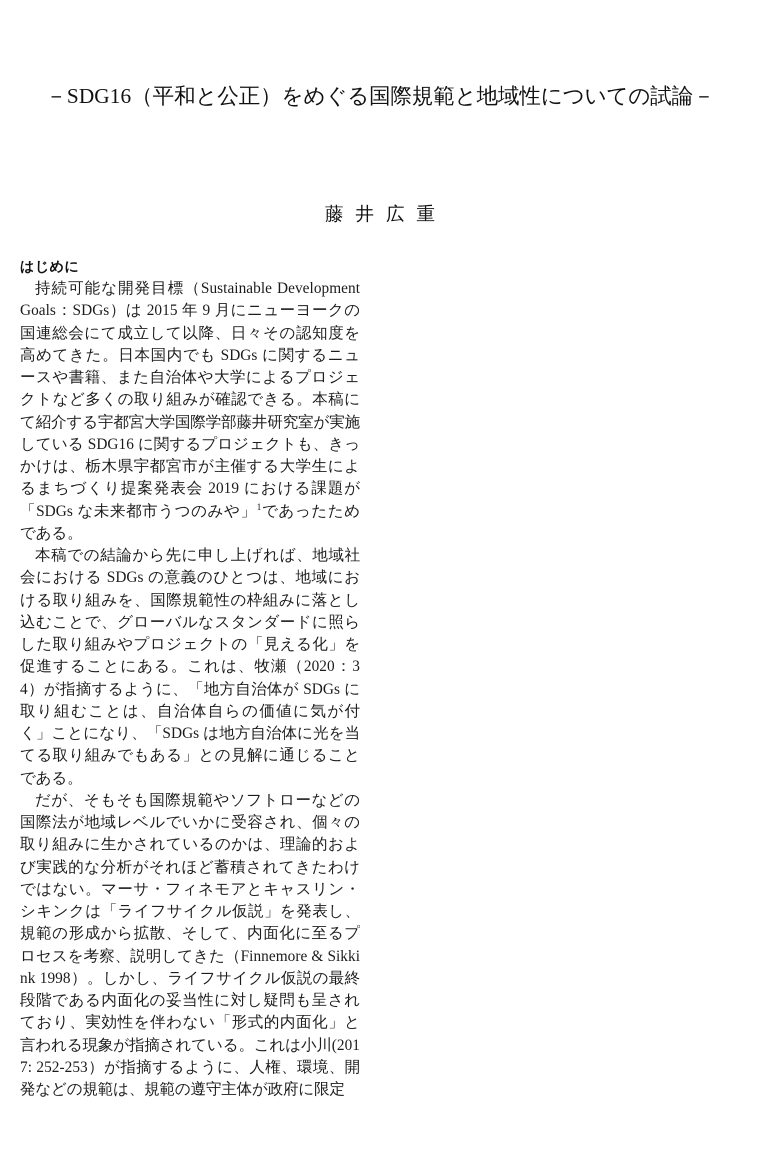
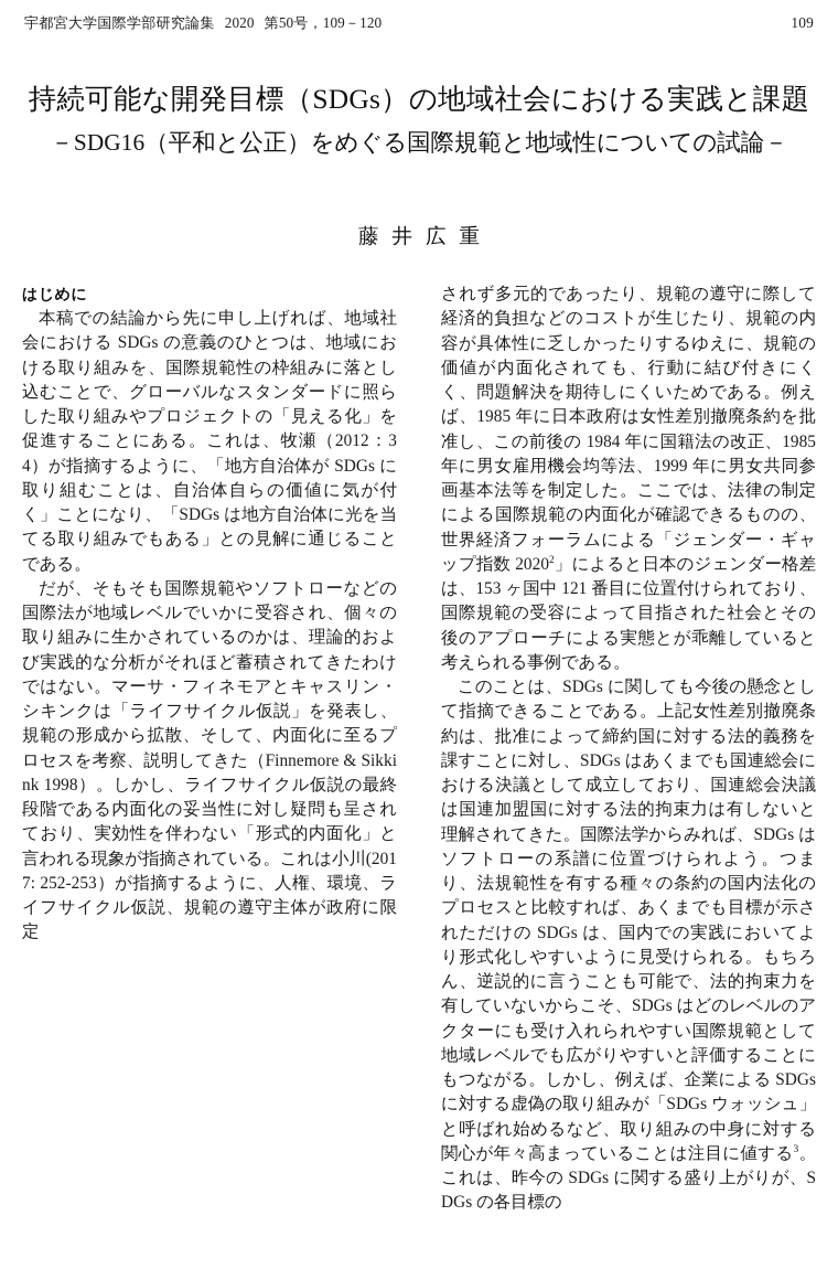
+ 宇都宮大学国際学部研究論集 2020 第50号，109－120
+ 109
+ 持続可能な開発目標（SDGs）の地域社会における実践と課題
  －SDG16（平和と公正）をめぐる国際規範と地域性についての試論－
  藤井広重
  はじめに
- 持続可能な開発目標（Sustainable Development Goals：SDGs）は 2015 年 9 月にニューヨークの国連総会にて成立して以降、日々その認知度を高めてきた。日本国内でも SDGs に関するニュースや書籍、また自治体や大学によるプロジェクトなど多くの取り組みが確認できる。本稿にて紹介する宇都宮大学国際学部藤井研究室が実施している SDG16 に関するプロジェクトも、きっかけは、栃木県宇都宮市が主催する大学生によるまちづくり提案発表会 2019 における課題が「SDGs な未来都市うつのみや」1であったためである。
- 本稿での結論から先に申し上げれば、地域社会における SDGs の意義のひとつは、地域における取り組みを、国際規範性の枠組みに落とし込むことで、グローバルなスタンダードに照らした取り組みやプロジェクトの「見える化」を促進することにある。これは、牧瀬（2020：34）が指摘するように、「地方自治体が SDGs に取り組むことは、自治体自らの価値に気が付く」ことになり、「SDGs は地方自治体に光を当てる取り組みでもある」との見解に通じることである。
+ 本稿での結論から先に申し上げれば、地域社会における SDGs の意義のひとつは、地域における取り組みを、国際規範性の枠組みに落とし込むことで、グローバルなスタンダードに照らした取り組みやプロジェクトの「見える化」を促進することにある。これは、牧瀬（2012：34）が指摘するように、「地方自治体が SDGs に取り組むことは、自治体自らの価値に気が付く」ことになり、「SDGs は地方自治体に光を当てる取り組みでもある」との見解に通じることである。
- だが、そもそも国際規範やソフトローなどの国際法が地域レベルでいかに受容され、個々の取り組みに生かされているのかは、理論的および実践的な分析がそれほど蓄積されてきたわけではない。マーサ・フィネモアとキャスリン・シキンクは「ライフサイクル仮説」を発表し、規範の形成から拡散、そして、内面化に至るプロセスを考察、説明してきた（Finnemore & Sikkink 1998）。しかし、ライフサイクル仮説の最終段階である内面化の妥当性に対し疑問も呈されており、実効性を伴わない「形式的内面化」と言われる現象が指摘されている。これは小川(2017: 252-253）が指摘するように、人権、環境、開発などの規範は、規範の遵守主体が政府に限定
+ だが、そもそも国際規範やソフトローなどの国際法が地域レベルでいかに受容され、個々の取り組みに生かされているのかは、理論的および実践的な分析がそれほど蓄積されてきたわけではない。マーサ・フィネモアとキャスリン・シキンクは「ライフサイクル仮説」を発表し、規範の形成から拡散、そして、内面化に至るプロセスを考察、説明してきた（Finnemore & Sikkink 1998）。しかし、ライフサイクル仮説の最終段階である内面化の妥当性に対し疑問も呈されており、実効性を伴わない「形式的内面化」と言われる現象が指摘されている。これは小川(2017: 252-253）が指摘するように、人権、環境、ライフサイクル仮説、規範の遵守主体が政府に限定
+ されず多元的であったり、規範の遵守に際して経済的負担などのコストが生じたり、規範の内容が具体性に乏しかったりするゆえに、規範の価値が内面化されても、行動に結び付きにくく、問題解決を期待しにくいためである。例えば、1985 年に日本政府は女性差別撤廃条約を批准し、この前後の 1984 年に国籍法の改正、1985 年に男女雇用機会均等法、1999 年に男女共同参画基本法等を制定した。ここでは、法律の制定による国際規範の内面化が確認できるものの、世界経済フォーラムによる「ジェンダー・ギャップ指数 20202」によると日本のジェンダー格差は、153 ヶ国中 121 番目に位置付けられており、国際規範の受容によって目指された社会とその後のアプローチによる実態とが乖離していると考えられる事例である。
+ このことは、SDGs に関しても今後の懸念として指摘できることである。上記女性差別撤廃条約は、批准によって締約国に対する法的義務を課すことに対し、SDGs はあくまでも国連総会における決議として成立しており、国連総会決議は国連加盟国に対する法的拘束力は有しないと理解されてきた。国際法学からみれば、SDGs はソフトローの系譜に位置づけられよう。つまり、法規範性を有する種々の条約の国内法化のプロセスと比較すれば、あくまでも目標が示されただけの SDGs は、国内での実践においてより形式化しやすいように見受けられる。もちろん、逆説的に言うことも可能で、法的拘束力を有していないからこそ、SDGs はどのレベルのアクターにも受け入れられやすい国際規範として地域レベルでも広がりやすいと評価することにもつながる。しかし、例えば、企業による SDGs に対する虚偽の取り組みが「SDGs ウォッシュ」と呼ばれ始めるなど、取り組みの中身に対する関心が年々高まっていることは注目に値する3。これは、昨今の SDGs に関する盛り上がりが、SDGs の各目標の
